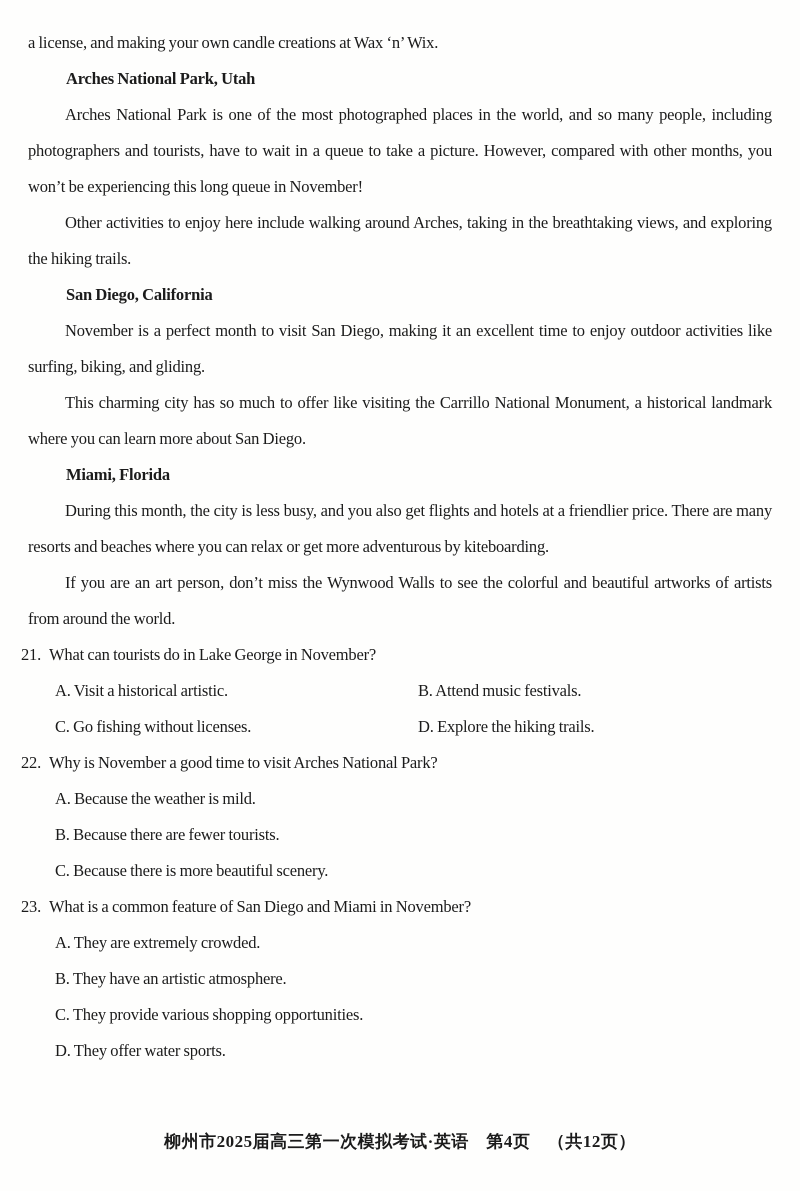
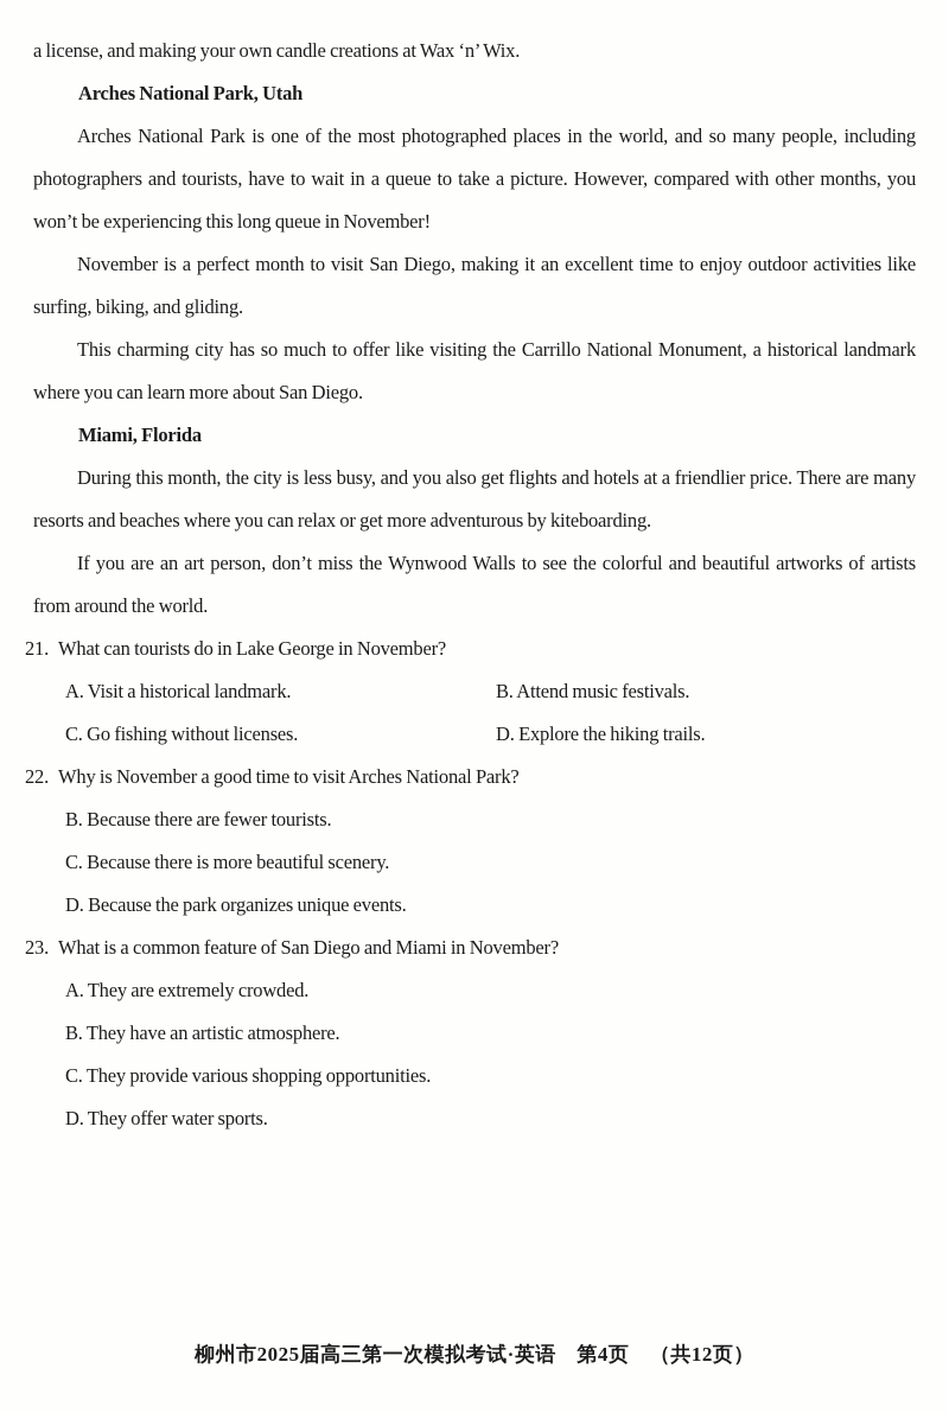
  a license, and making your own candle creations at Wax ‘n’ Wix.
  Arches National Park, Utah
  Arches National Park is one of the most photographed places in the world, and so many people, including photographers and tourists, have to wait in a queue to take a picture. However, compared with other months, you won’t be experiencing this long queue in November!
- Other activities to enjoy here include walking around Arches, taking in the breathtaking views, and exploring the hiking trails.
- San Diego, California
  November is a perfect month to visit San Diego, making it an excellent time to enjoy outdoor activities like surfing, biking, and gliding.
  This charming city has so much to offer like visiting the Carrillo National Monument, a historical landmark where you can learn more about San Diego.
  Miami, Florida
  During this month, the city is less busy, and you also get flights and hotels at a friendlier price. There are many resorts and beaches where you can relax or get more adventurous by kiteboarding.
  If you are an art person, don’t miss the Wynwood Walls to see the colorful and beautiful artworks of artists from around the world.
  21. What can tourists do in Lake George in November?
- A. Visit a historical artistic.
+ A. Visit a historical landmark.
  B. Attend music festivals.
  C. Go fishing without licenses.
  D. Explore the hiking trails.
  22. Why is November a good time to visit Arches National Park?
- A. Because the weather is mild.
  B. Because there are fewer tourists.
  C. Because there is more beautiful scenery.
+ D. Because the park organizes unique events.
  23. What is a common feature of San Diego and Miami in November?
  A. They are extremely crowded.
  B. They have an artistic atmosphere.
  C. They provide various shopping opportunities.
  D. They offer water sports.
  柳州市2025届高三第一次模拟考试·英语 第4页 （共12页）
